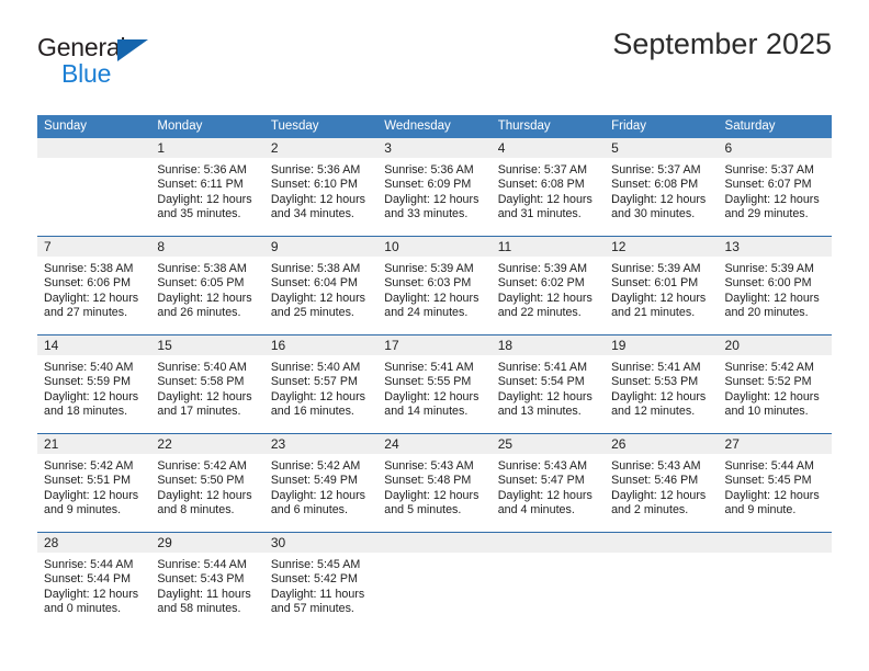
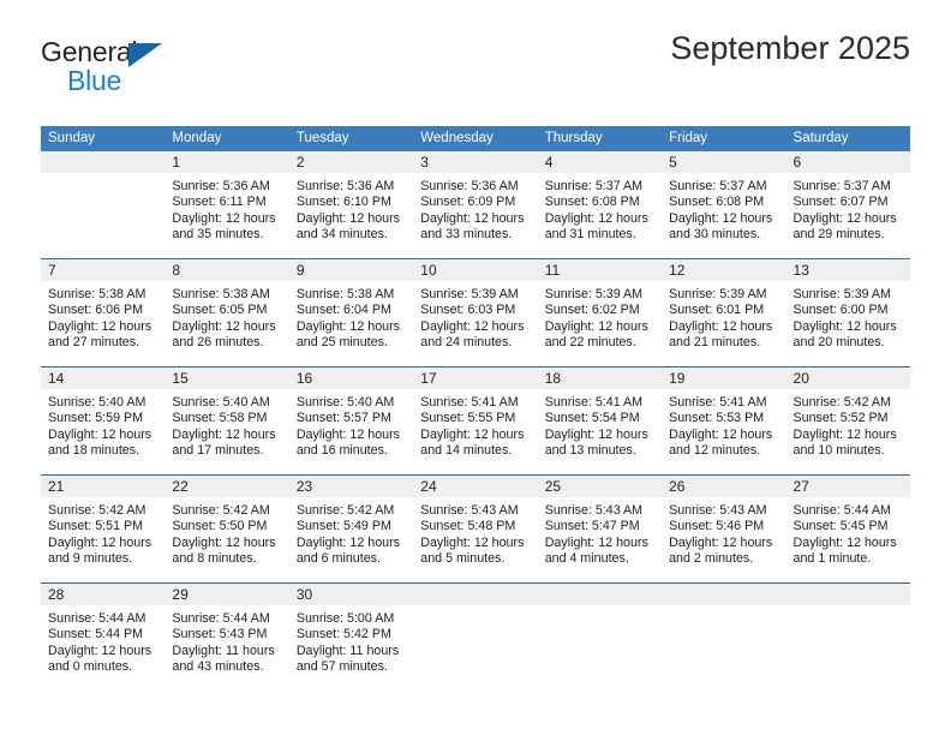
  General
  Blue
  September 2025
  Sunday
  Monday
  Tuesday
  Wednesday
  Thursday
  Friday
  Saturday
  1
  Sunrise: 5:36 AM
  Sunset: 6:11 PM
  Daylight: 12 hours
  and 35 minutes.
  2
  Sunrise: 5:36 AM
  Sunset: 6:10 PM
  Daylight: 12 hours
  and 34 minutes.
  3
  Sunrise: 5:36 AM
  Sunset: 6:09 PM
  Daylight: 12 hours
  and 33 minutes.
  4
  Sunrise: 5:37 AM
  Sunset: 6:08 PM
  Daylight: 12 hours
  and 31 minutes.
  5
  Sunrise: 5:37 AM
  Sunset: 6:08 PM
  Daylight: 12 hours
  and 30 minutes.
  6
  Sunrise: 5:37 AM
  Sunset: 6:07 PM
  Daylight: 12 hours
  and 29 minutes.
  7
  Sunrise: 5:38 AM
  Sunset: 6:06 PM
  Daylight: 12 hours
  and 27 minutes.
  8
  Sunrise: 5:38 AM
  Sunset: 6:05 PM
  Daylight: 12 hours
  and 26 minutes.
  9
  Sunrise: 5:38 AM
  Sunset: 6:04 PM
  Daylight: 12 hours
  and 25 minutes.
  10
  Sunrise: 5:39 AM
  Sunset: 6:03 PM
  Daylight: 12 hours
  and 24 minutes.
  11
  Sunrise: 5:39 AM
  Sunset: 6:02 PM
  Daylight: 12 hours
  and 22 minutes.
  12
  Sunrise: 5:39 AM
  Sunset: 6:01 PM
  Daylight: 12 hours
  and 21 minutes.
  13
  Sunrise: 5:39 AM
  Sunset: 6:00 PM
  Daylight: 12 hours
  and 20 minutes.
  14
  Sunrise: 5:40 AM
  Sunset: 5:59 PM
  Daylight: 12 hours
  and 18 minutes.
  15
  Sunrise: 5:40 AM
  Sunset: 5:58 PM
  Daylight: 12 hours
  and 17 minutes.
  16
  Sunrise: 5:40 AM
  Sunset: 5:57 PM
  Daylight: 12 hours
  and 16 minutes.
  17
  Sunrise: 5:41 AM
  Sunset: 5:55 PM
  Daylight: 12 hours
  and 14 minutes.
  18
  Sunrise: 5:41 AM
  Sunset: 5:54 PM
  Daylight: 12 hours
  and 13 minutes.
  19
  Sunrise: 5:41 AM
  Sunset: 5:53 PM
  Daylight: 12 hours
  and 12 minutes.
  20
  Sunrise: 5:42 AM
  Sunset: 5:52 PM
  Daylight: 12 hours
  and 10 minutes.
  21
  Sunrise: 5:42 AM
  Sunset: 5:51 PM
  Daylight: 12 hours
  and 9 minutes.
  22
  Sunrise: 5:42 AM
  Sunset: 5:50 PM
  Daylight: 12 hours
  and 8 minutes.
  23
  Sunrise: 5:42 AM
  Sunset: 5:49 PM
  Daylight: 12 hours
  and 6 minutes.
  24
  Sunrise: 5:43 AM
  Sunset: 5:48 PM
  Daylight: 12 hours
  and 5 minutes.
  25
  Sunrise: 5:43 AM
  Sunset: 5:47 PM
  Daylight: 12 hours
  and 4 minutes.
  26
  Sunrise: 5:43 AM
  Sunset: 5:46 PM
  Daylight: 12 hours
  and 2 minutes.
  27
  Sunrise: 5:44 AM
  Sunset: 5:45 PM
  Daylight: 12 hours
- and 9 minute.
+ and 1 minute.
  28
  Sunrise: 5:44 AM
  Sunset: 5:44 PM
  Daylight: 12 hours
  and 0 minutes.
  29
  Sunrise: 5:44 AM
  Sunset: 5:43 PM
  Daylight: 11 hours
- and 58 minutes.
+ and 43 minutes.
  30
- Sunrise: 5:45 AM
+ Sunrise: 5:00 AM
  Sunset: 5:42 PM
  Daylight: 11 hours
  and 57 minutes.
